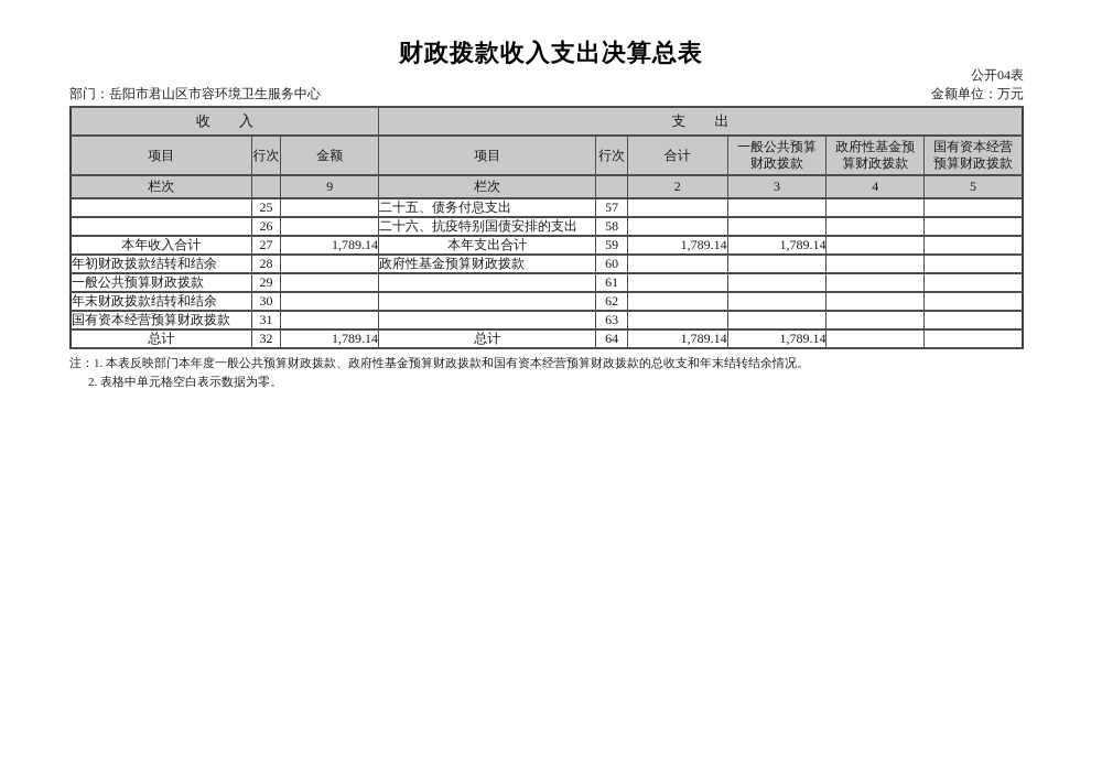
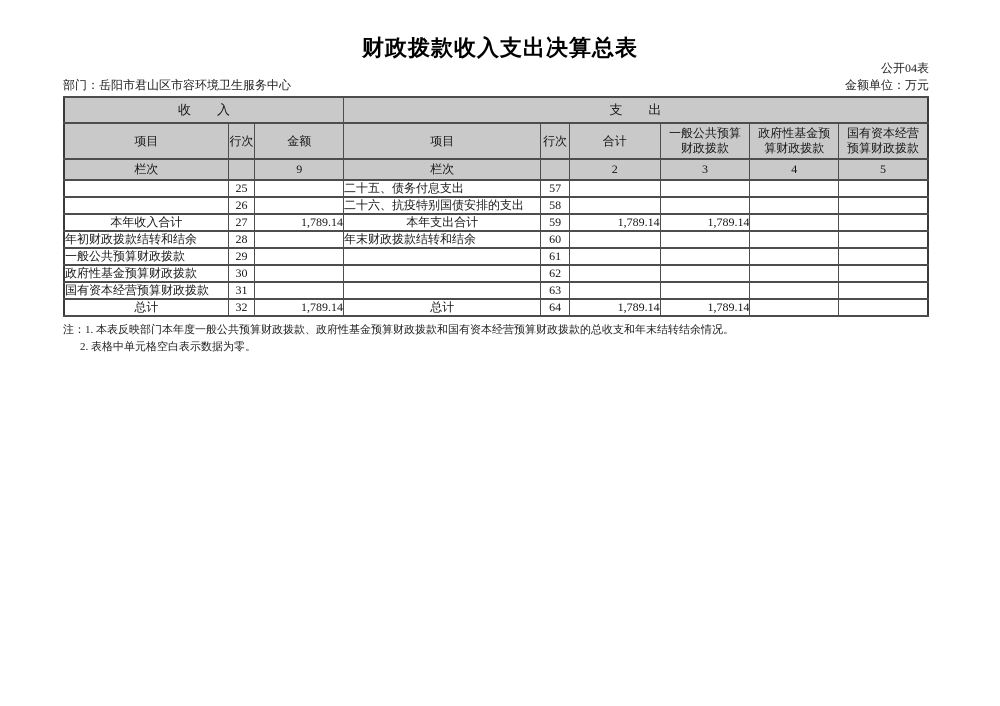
  财政拨款收入支出决算总表
  公开04表
  部门：岳阳市君山区市容环境卫生服务中心
  金额单位：万元
  收 入	支 出
  项目	行次	金额	项目	行次	合计	一般公共预算 财政拨款	政府性基金预 算财政拨款	国有资本经营 预算财政拨款
  栏次		9	栏次		2	3	4	5
  	25		二十五、债务付息支出	57
  	26		二十六、抗疫特别国债安排的支出	58
  本年收入合计	27	1,789.14	本年支出合计	59	1,789.14	1,789.14
- 年初财政拨款结转和结余	28		政府性基金预算财政拨款	60
+ 年初财政拨款结转和结余	28		年末财政拨款结转和结余	60
  一般公共预算财政拨款	29			61
- 年末财政拨款结转和结余	30			62
+ 政府性基金预算财政拨款	30			62
  国有资本经营预算财政拨款	31			63
  总计	32	1,789.14	总计	64	1,789.14	1,789.14
  注：1. 本表反映部门本年度一般公共预算财政拨款、政府性基金预算财政拨款和国有资本经营预算财政拨款的总收支和年末结转结余情况。
  2. 表格中单元格空白表示数据为零。
